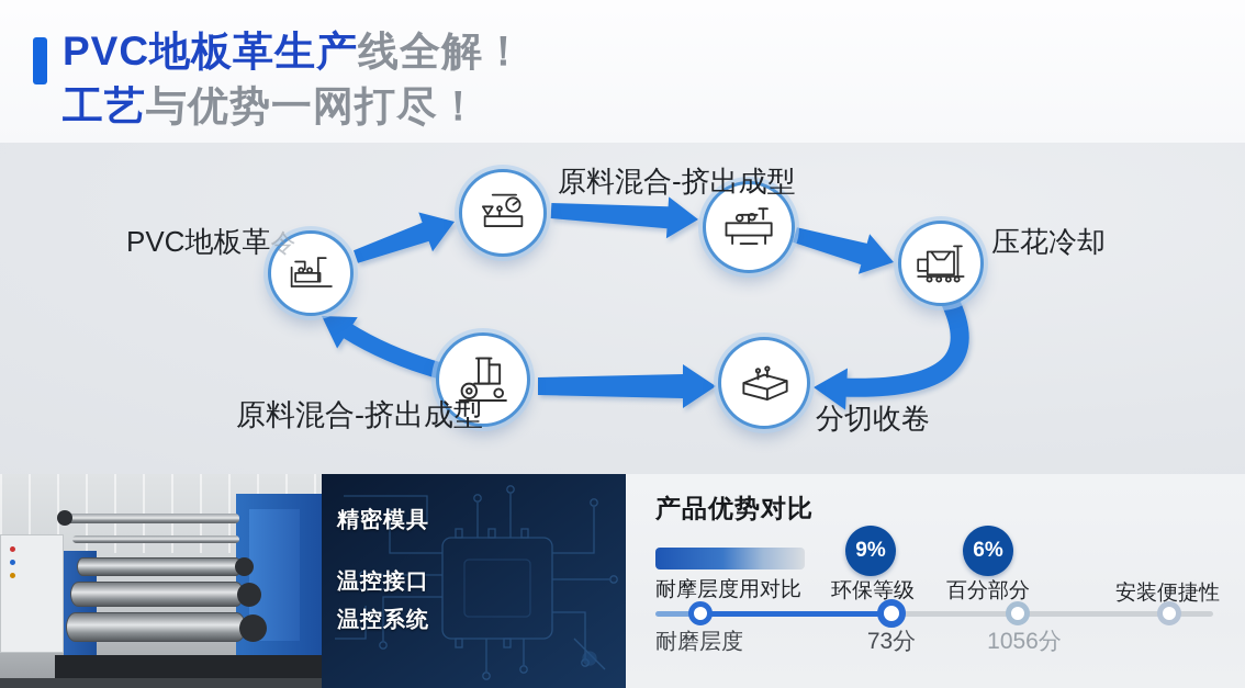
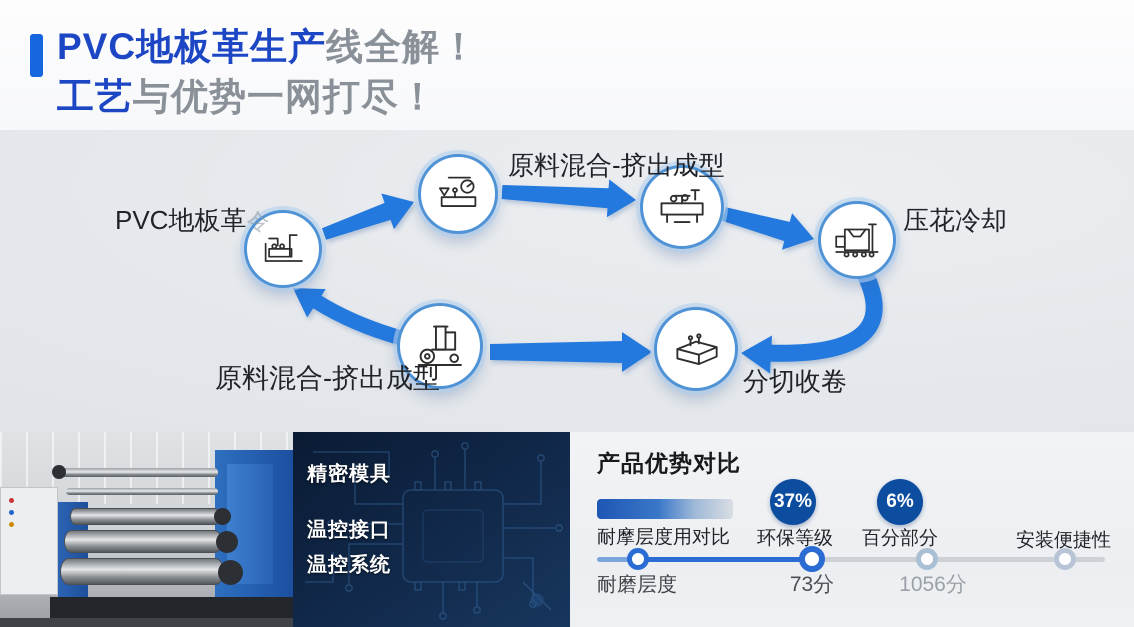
  PVC地板革生产线全解！
  工艺与优势一网打尽！
  PVC地板革令
  原料混合-挤出成型
  压花冷却
  分切收卷
  原料混合-挤出成型
  精密模具
  温控接口
  温控系统
  产品优势对比
  耐摩层度用对比
- 9%
+ 37%
  环保等级
  6%
  百分部分
  安装便捷性
  耐磨层度
  73分
  1056分
